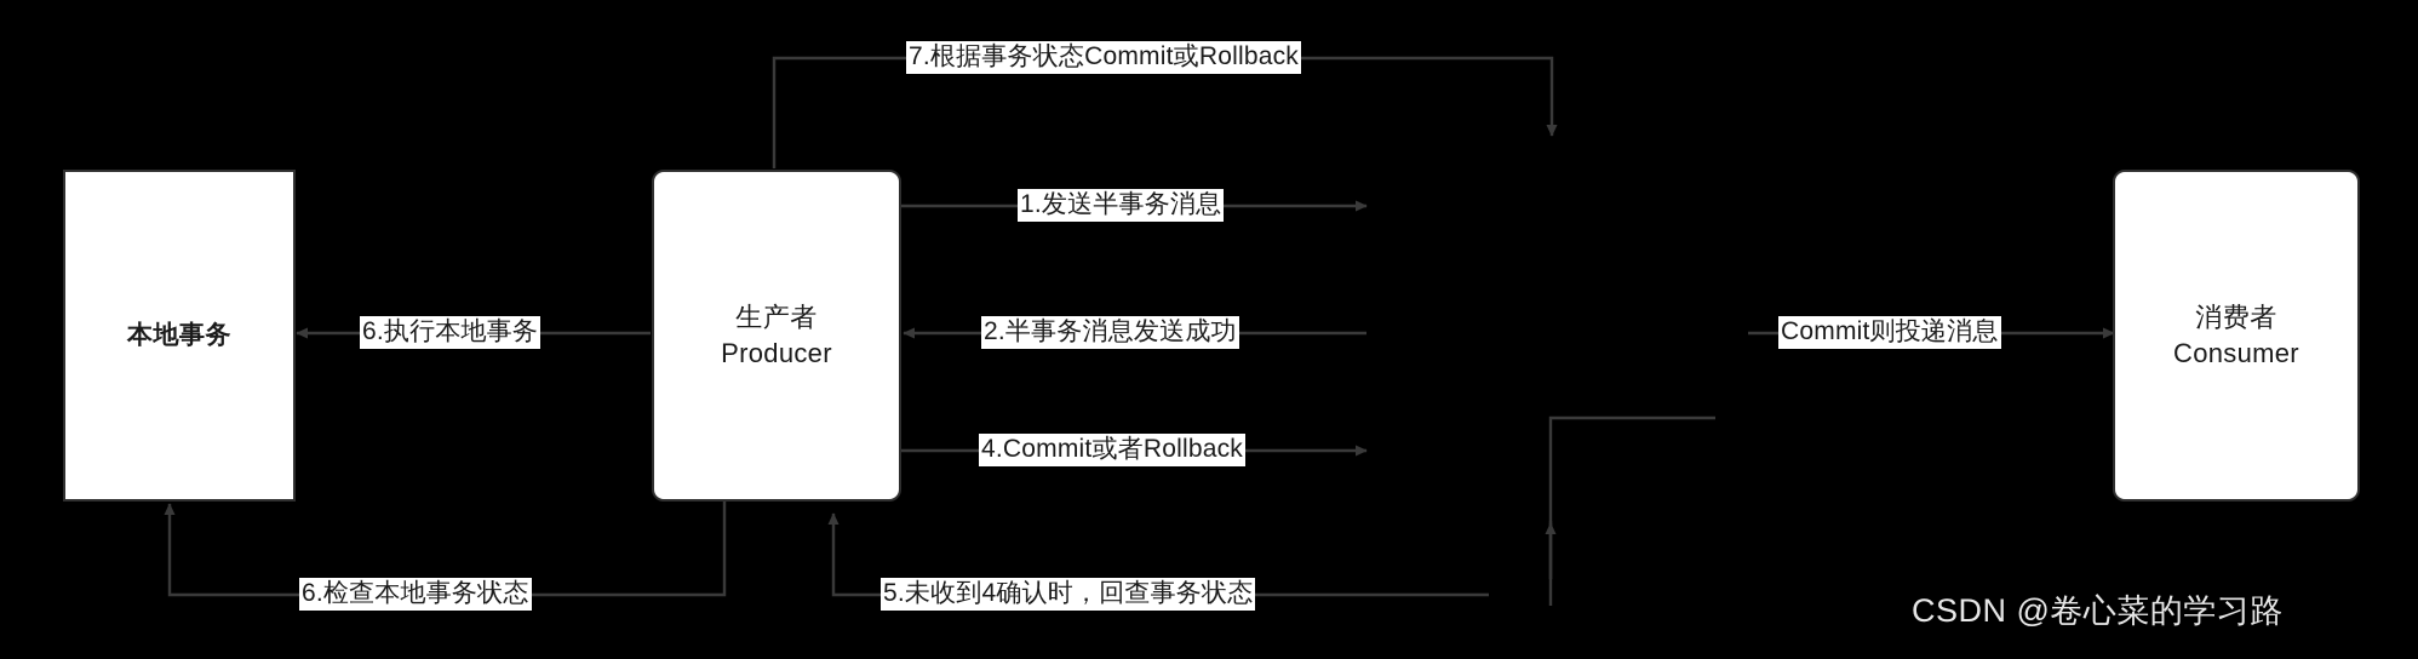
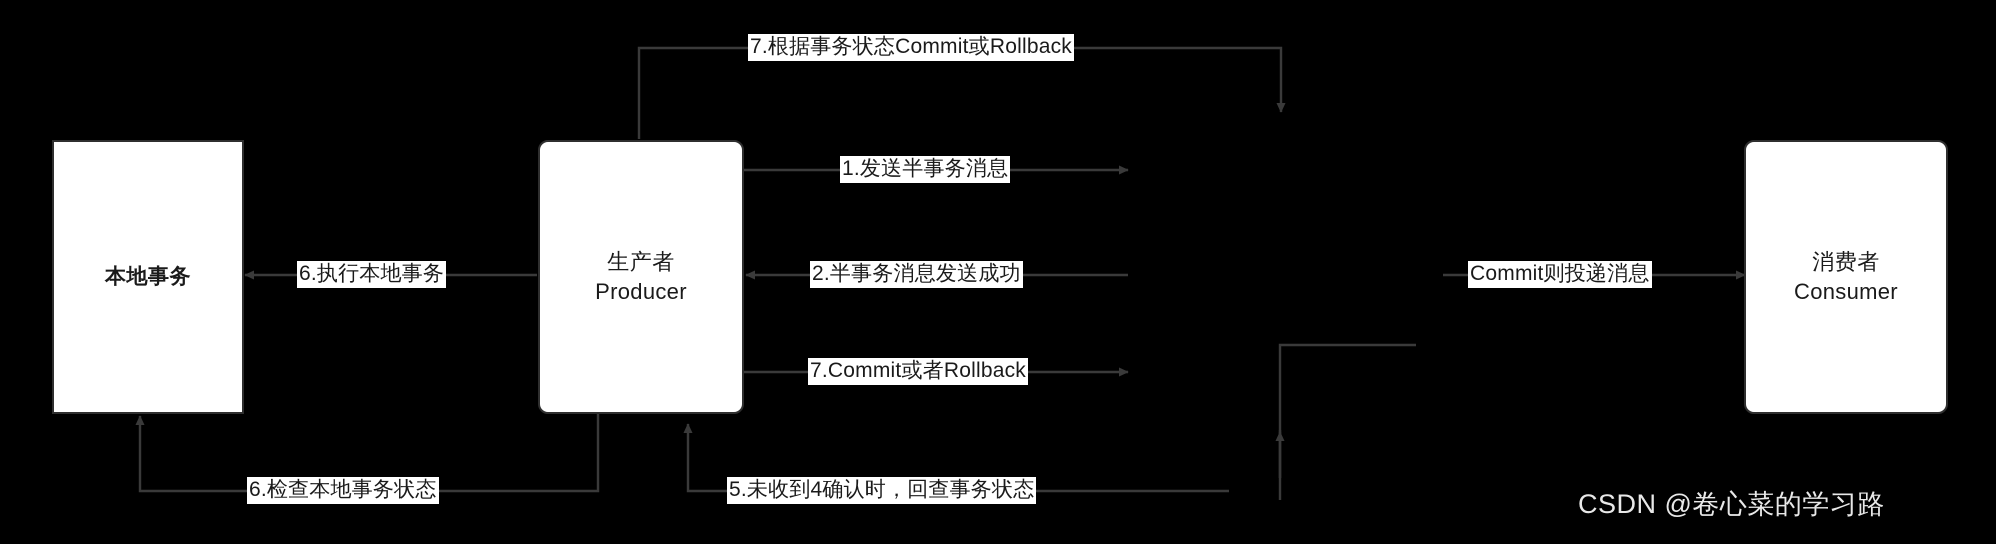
  本地事务
  生产者
  Producer
  消费者
  Consumer
  7.根据事务状态Commit或Rollback
  1.发送半事务消息
  6.执行本地事务
  2.半事务消息发送成功
  Commit则投递消息
- 4.Commit或者Rollback
+ 7.Commit或者Rollback
  6.检查本地事务状态
  5.未收到4确认时，回查事务状态
  CSDN @卷心菜的学习路
